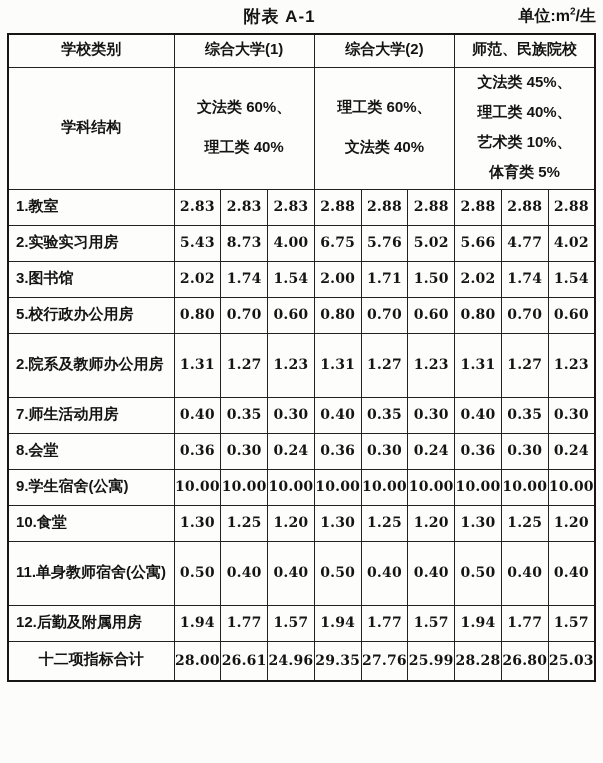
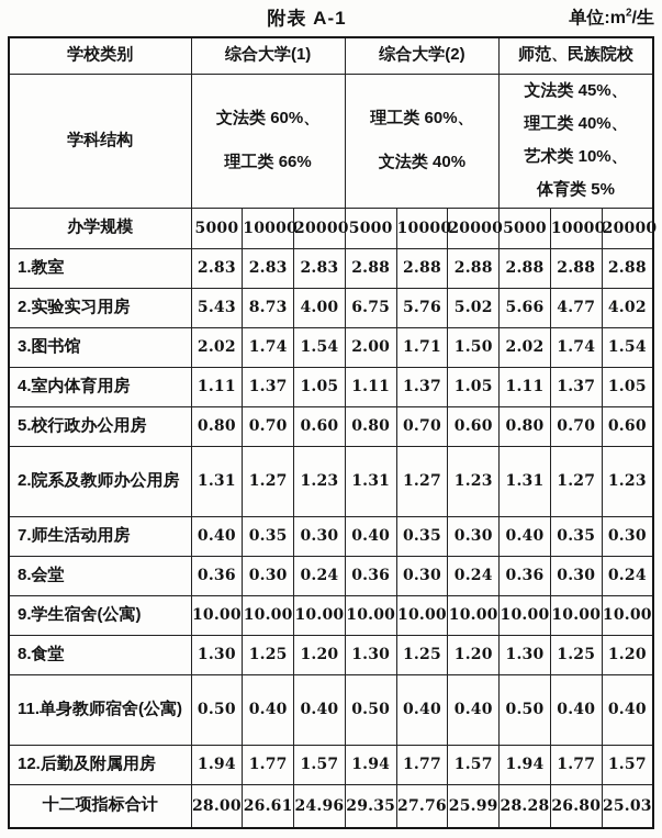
  附表 A-1
  单位:m2/生
  学校类别	综合大学(1)	综合大学(2)	师范、民族院校
- 学科结构	文法类 60%、理工类 40%	理工类 60%、文法类 40%	文法类 45%、理工类 40%、艺术类 10%、体育类 5%
+ 学科结构	文法类 60%、理工类 66%	理工类 60%、文法类 40%	文法类 45%、理工类 40%、艺术类 10%、体育类 5%
+ 办学规模	5000	10000	20000	5000	10000	20000	5000	10000	20000
  1.教室	2.83	2.83	2.83	2.88	2.88	2.88	2.88	2.88	2.88
  2.实验实习用房	5.43	8.73	4.00	6.75	5.76	5.02	5.66	4.77	4.02
  3.图书馆	2.02	1.74	1.54	2.00	1.71	1.50	2.02	1.74	1.54
+ 4.室内体育用房	1.11	1.37	1.05	1.11	1.37	1.05	1.11	1.37	1.05
  5.校行政办公用房	0.80	0.70	0.60	0.80	0.70	0.60	0.80	0.70	0.60
  2.院系及教师办公用房	1.31	1.27	1.23	1.31	1.27	1.23	1.31	1.27	1.23
  7.师生活动用房	0.40	0.35	0.30	0.40	0.35	0.30	0.40	0.35	0.30
  8.会堂	0.36	0.30	0.24	0.36	0.30	0.24	0.36	0.30	0.24
  9.学生宿舍(公寓)	10.00	10.00	10.00	10.00	10.00	10.00	10.00	10.00	10.00
- 10.食堂	1.30	1.25	1.20	1.30	1.25	1.20	1.30	1.25	1.20
+ 8.食堂	1.30	1.25	1.20	1.30	1.25	1.20	1.30	1.25	1.20
  11.单身教师宿舍(公寓)	0.50	0.40	0.40	0.50	0.40	0.40	0.50	0.40	0.40
  12.后勤及附属用房	1.94	1.77	1.57	1.94	1.77	1.57	1.94	1.77	1.57
  十二项指标合计	28.00	26.61	24.96	29.35	27.76	25.99	28.28	26.80	25.03
